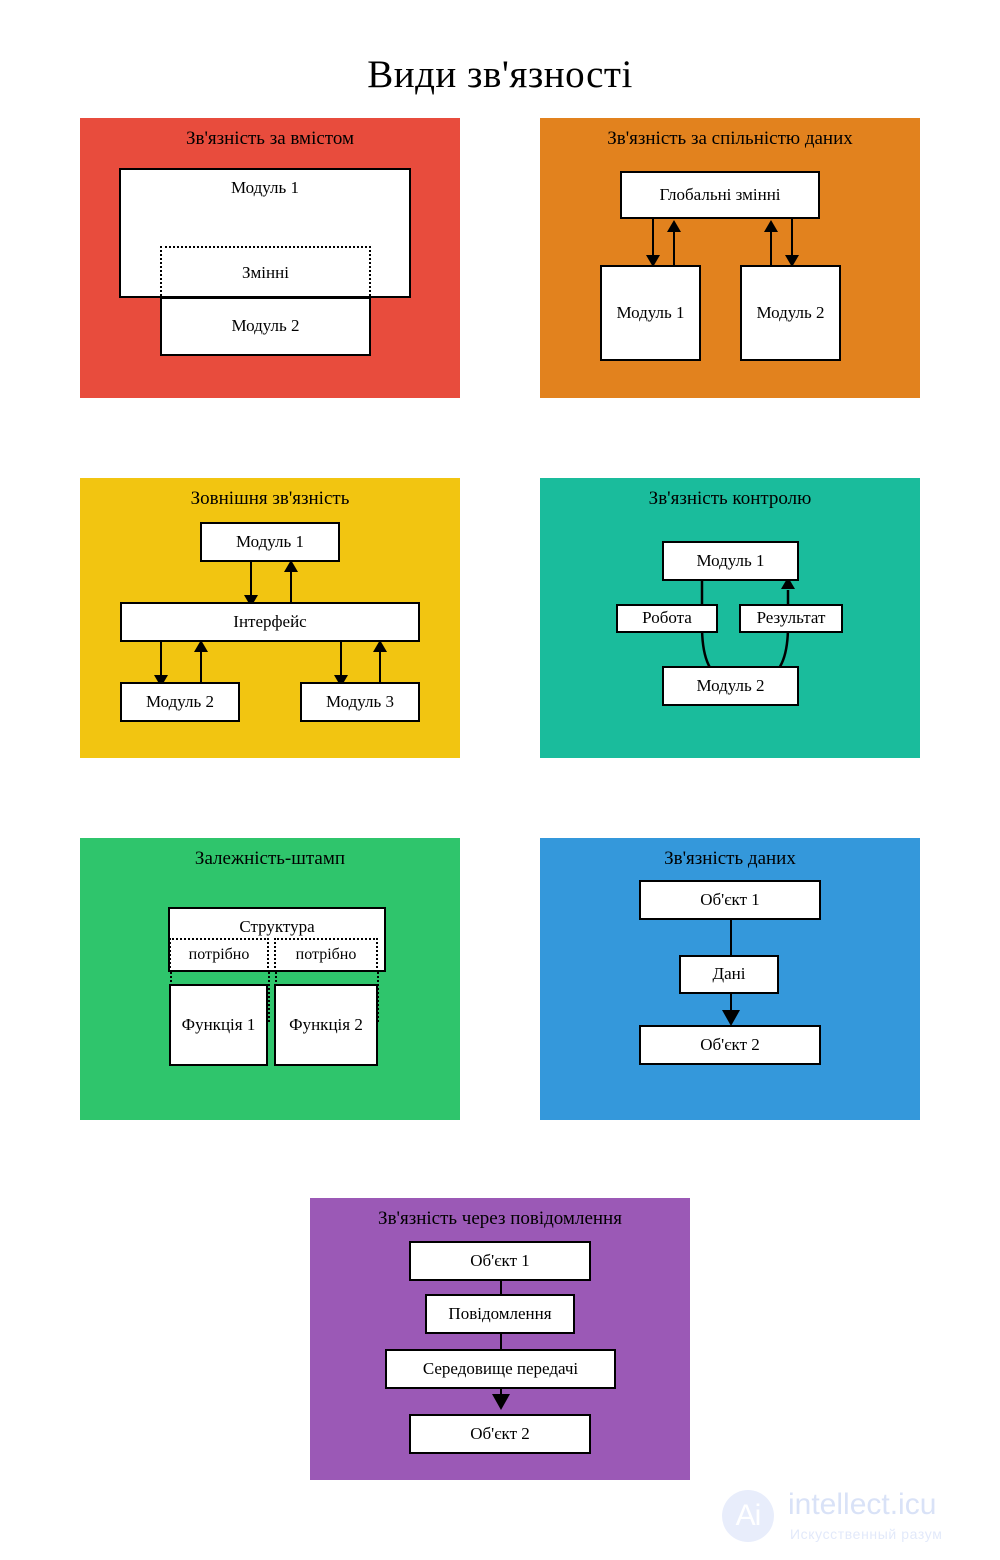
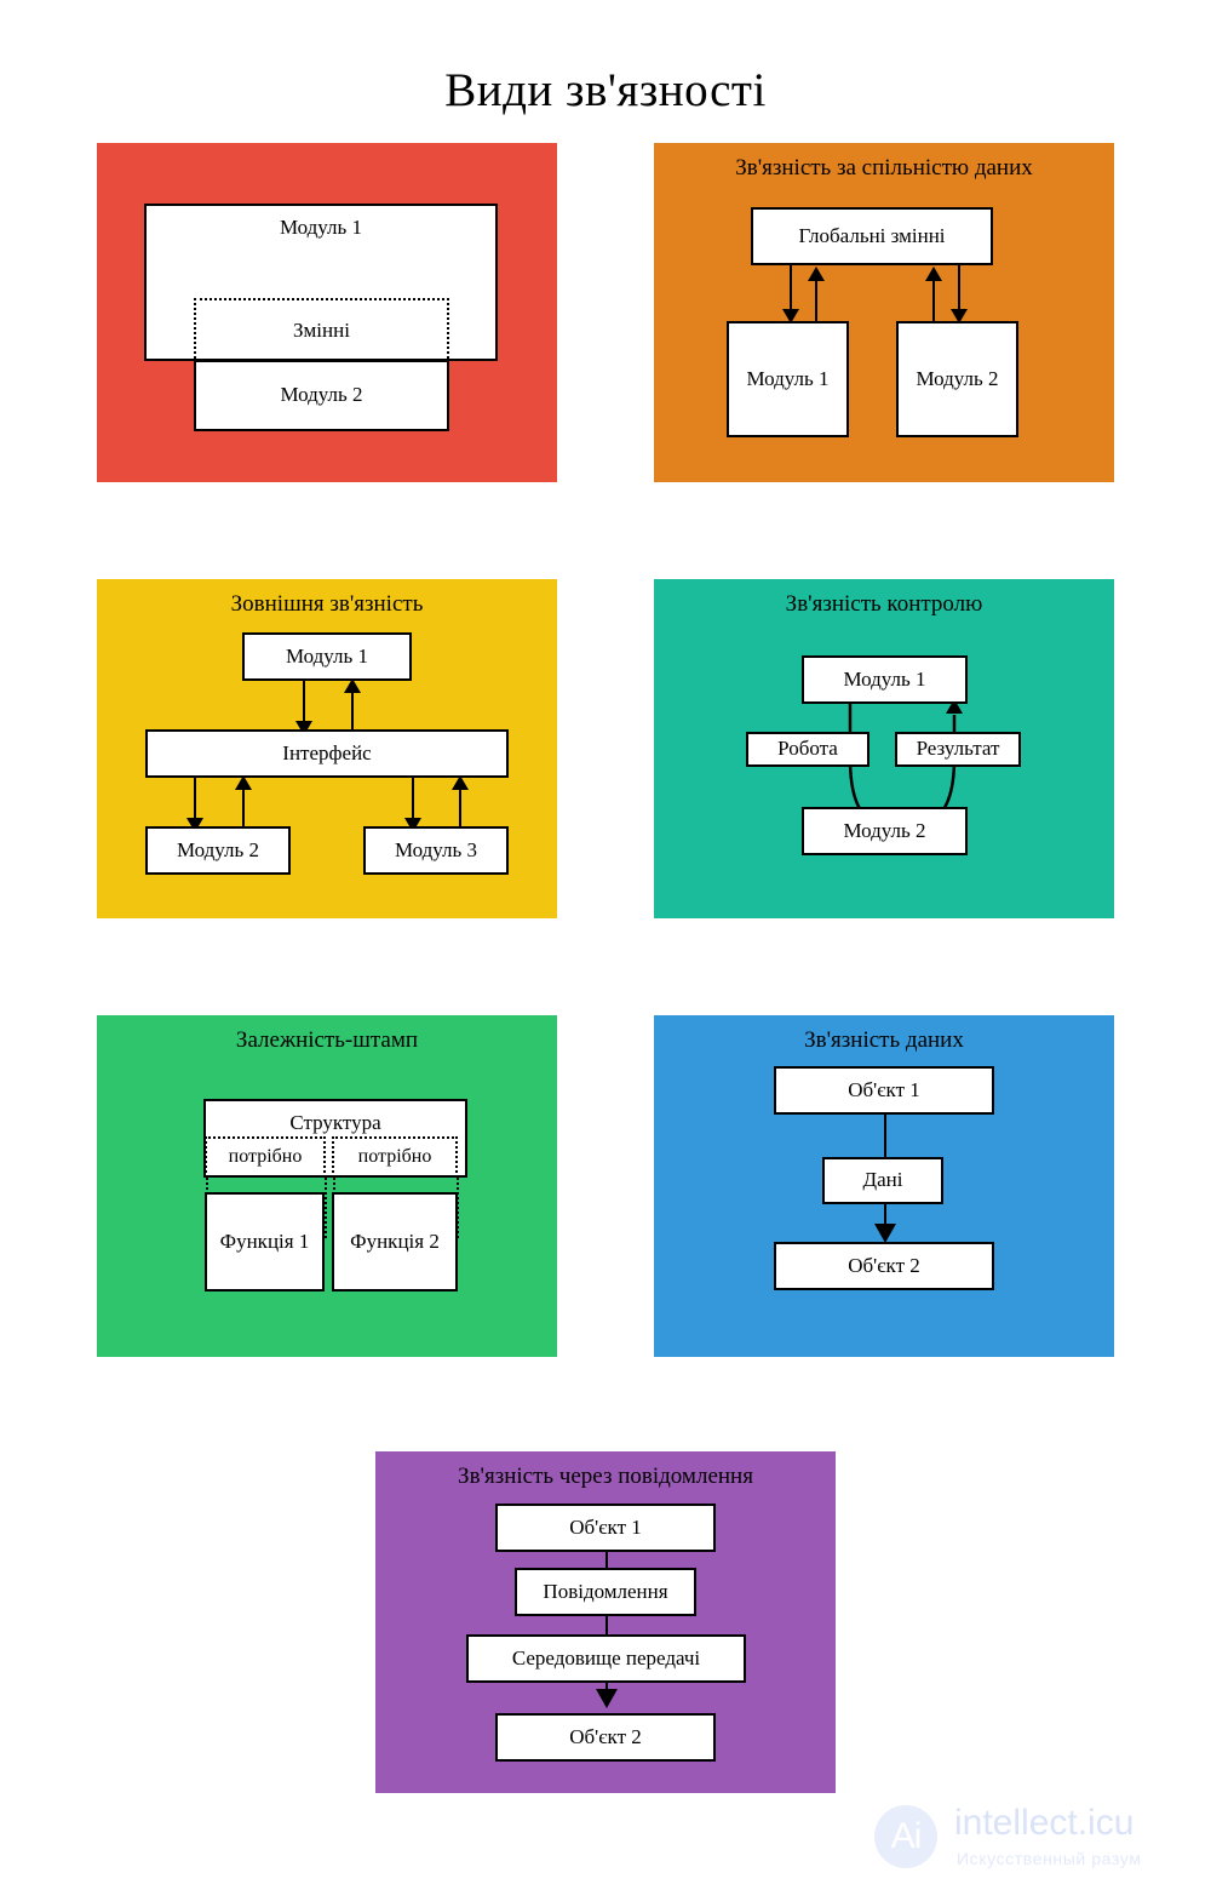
  Види зв'язності
- Зв'язність за вмістом
  Модуль 1
  Змінні
  Модуль 2
  Зв'язність за спільністю даних
  Глобальні змінні
  Модуль 1
  Модуль 2
  Зовнішня зв'язність
  Модуль 1
  Інтерфейс
  Модуль 2
  Модуль 3
  Зв'язність контролю
  Модуль 1
  Робота
  Результат
  Модуль 2
  Залежність-штамп
  Структура
  потрібно
  потрібно
  Функція 1
  Функція 2
  Зв'язність даних
  Об'єкт 1
  Дані
  Об'єкт 2
  Зв'язність через повідомлення
  Об'єкт 1
  Повідомлення
  Середовище передачі
  Об'єкт 2
  intellect.icu
  Искусственный разум
